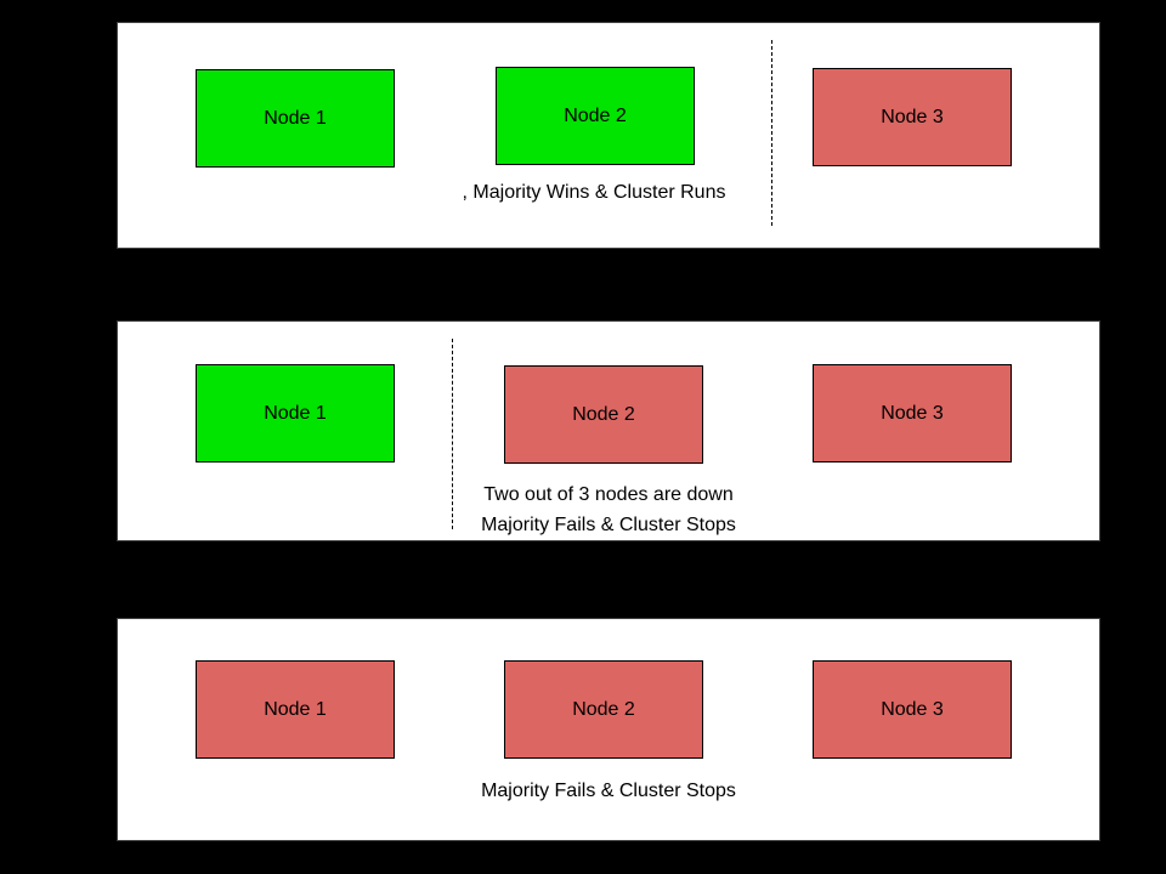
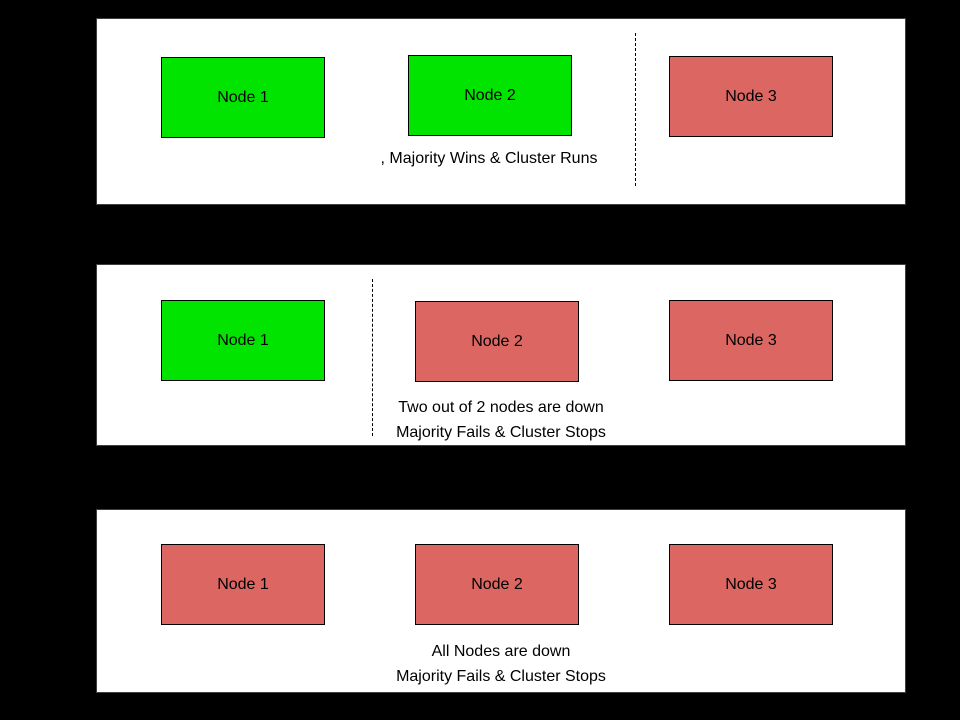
  Node 1
  Node 2
  Node 3
  , Majority Wins & Cluster Runs
  Node 1
  Node 2
  Node 3
- Two out of 3 nodes are down
+ Two out of 2 nodes are down
  Majority Fails & Cluster Stops
  Node 1
  Node 2
  Node 3
+ All Nodes are down
  Majority Fails & Cluster Stops
